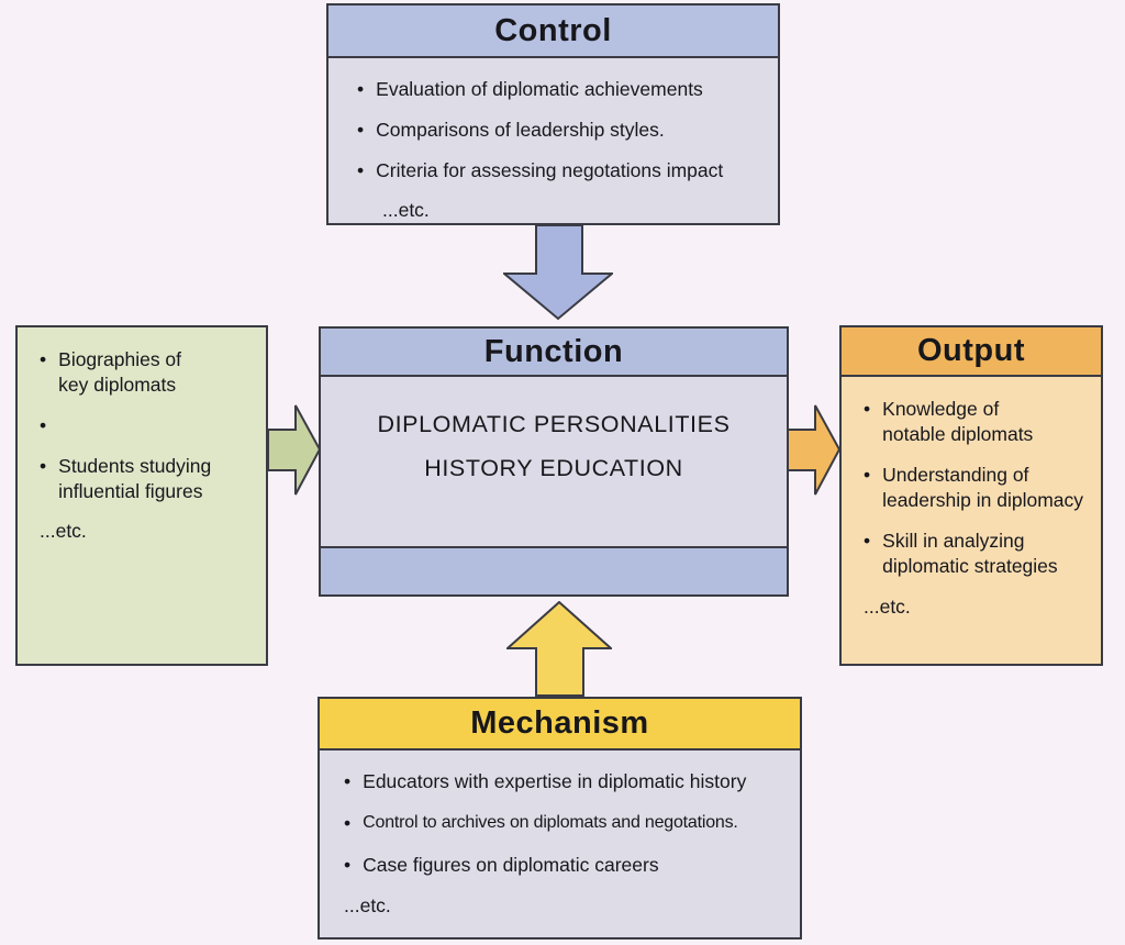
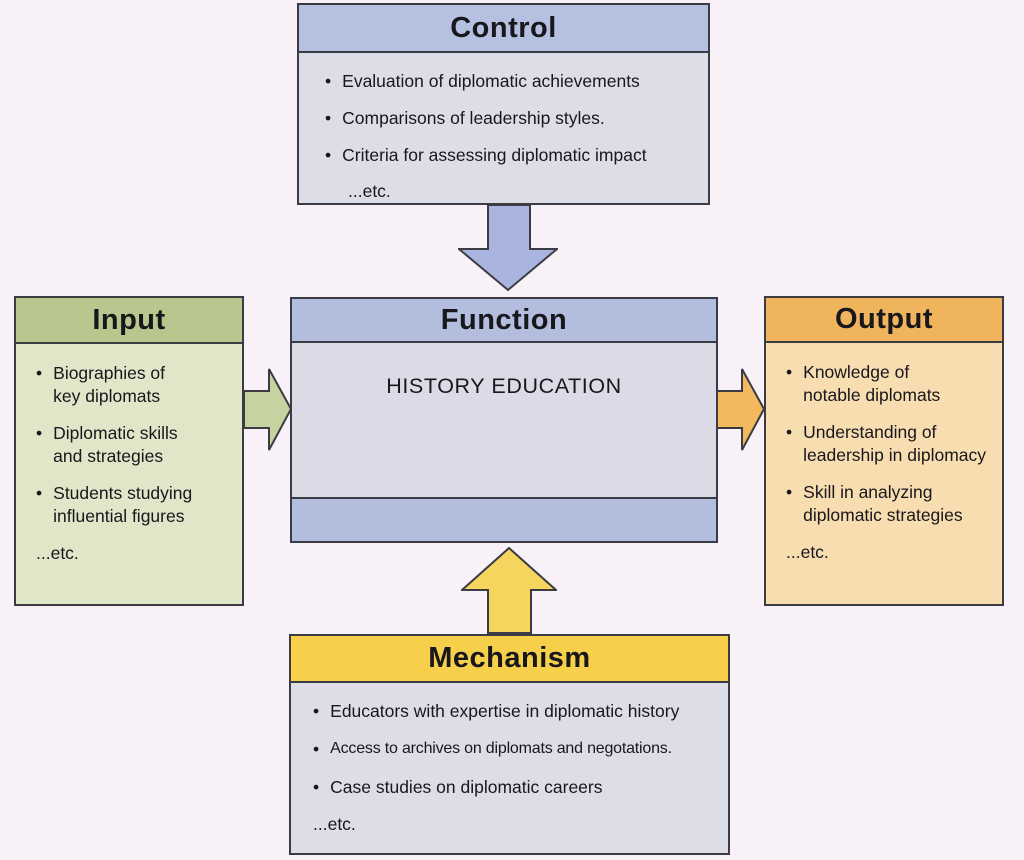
  Control
  •
  Evaluation of diplomatic achievements
  •
  Comparisons of leadership styles.
  •
- Criteria for assessing negotations impact
+ Criteria for assessing diplomatic impact
  ...etc.
+ Input
  •
  Biographies of
  key diplomats
  •
+ Diplomatic skills
+ and strategies
  •
  Students studying
  influential figures
  ...etc.
  Function
- DIPLOMATIC PERSONALITIES
  HISTORY EDUCATION
  Output
  •
  Knowledge of
  notable diplomats
  •
  Understanding of
  leadership in diplomacy
  •
  Skill in analyzing
  diplomatic strategies
  ...etc.
  Mechanism
  •
  Educators with expertise in diplomatic history
  •
- Control to archives on diplomats and negotations.
+ Access to archives on diplomats and negotations.
  •
- Case figures on diplomatic careers
+ Case studies on diplomatic careers
  ...etc.
